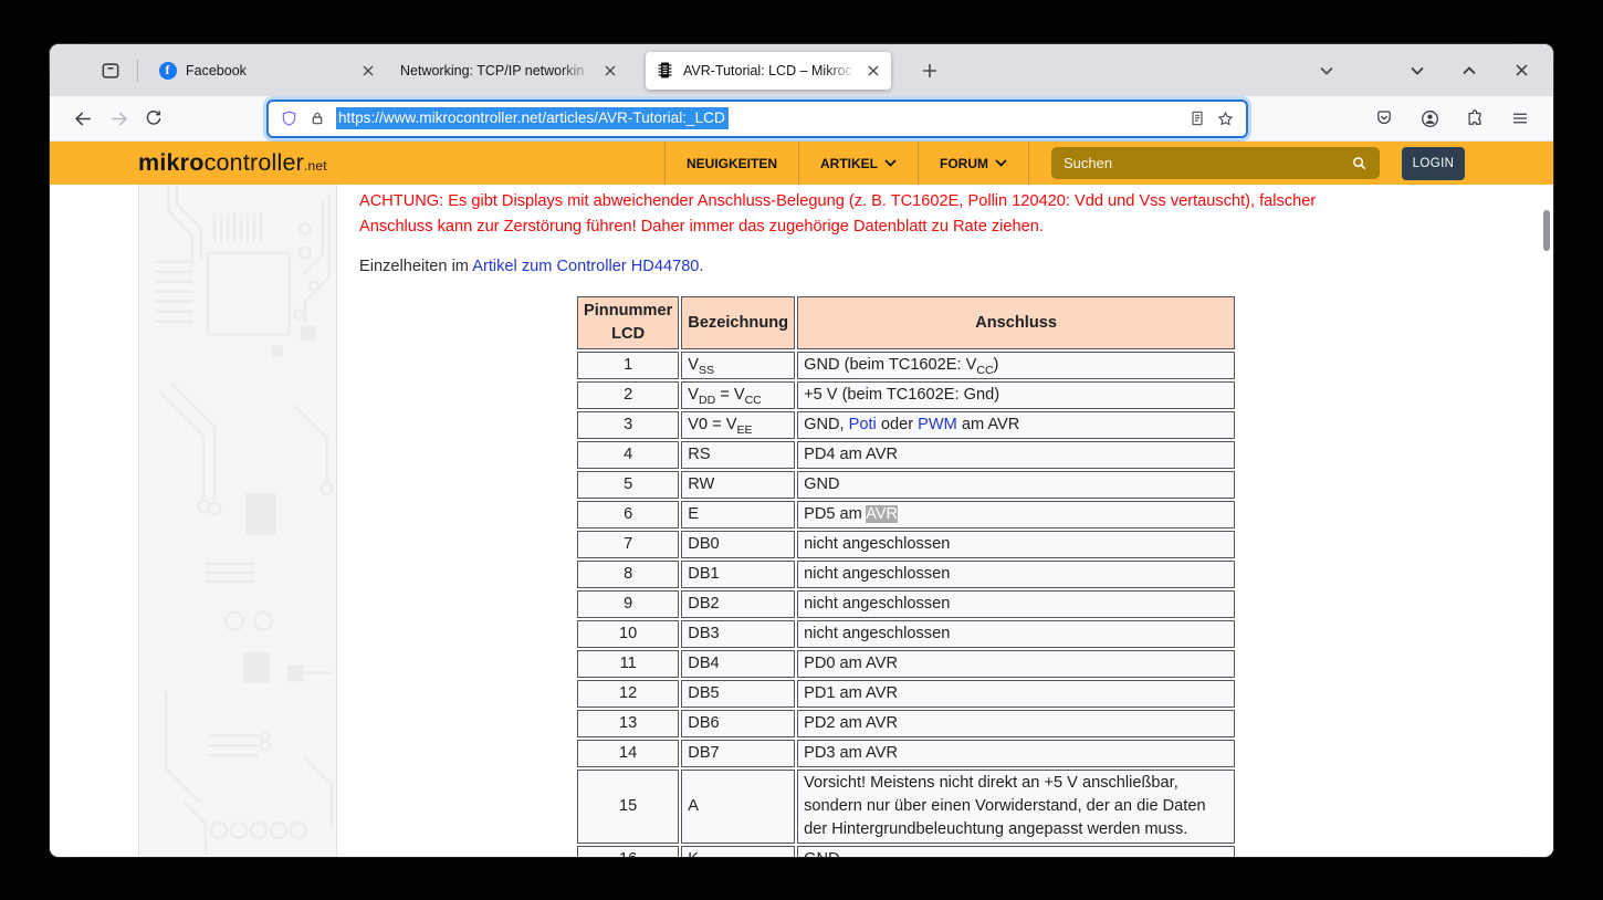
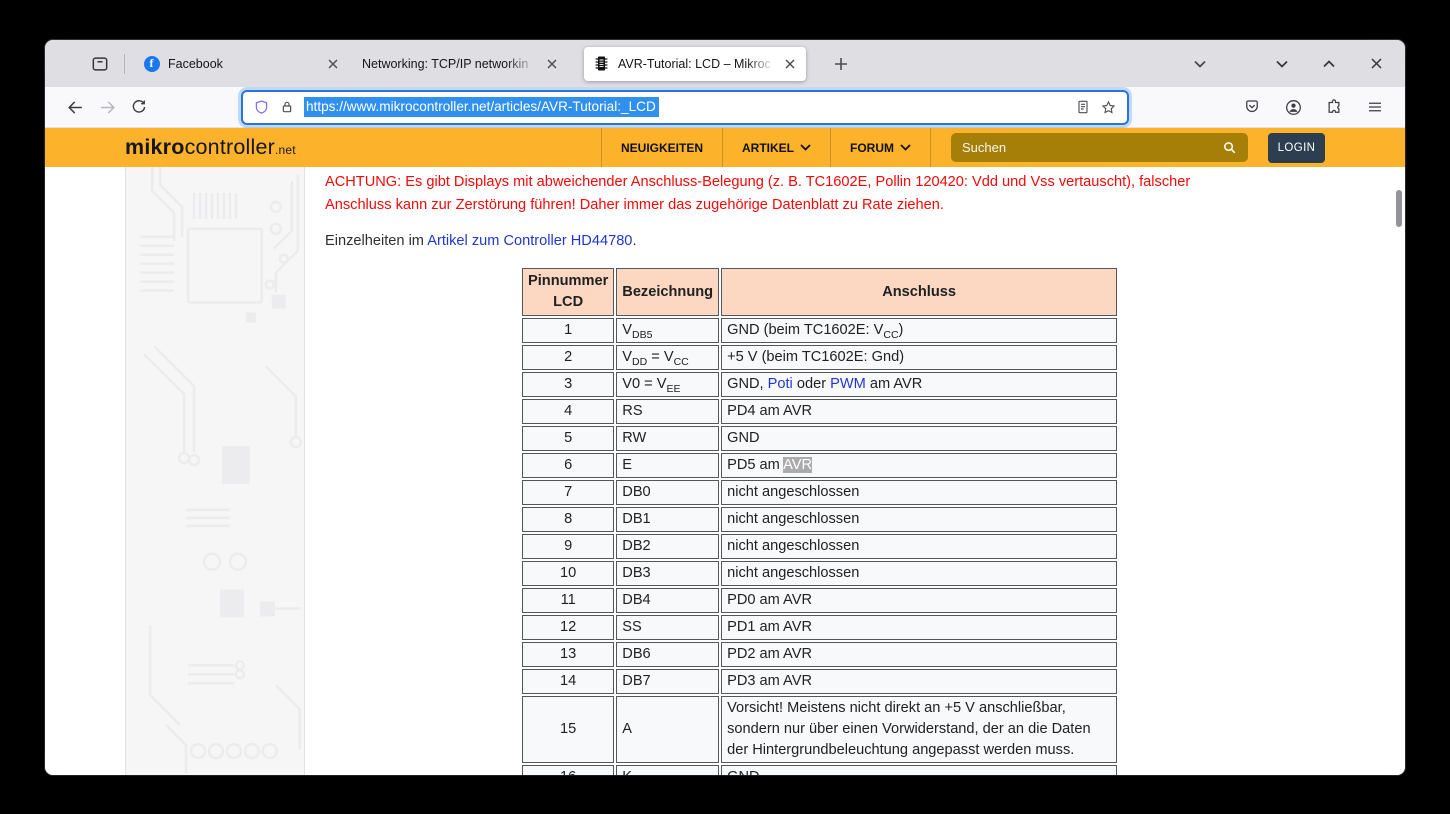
  f
  Facebook
  Networking: TCP/IP networkin
  AVR-Tutorial: LCD – Mikroc
  https://www.mikrocontroller.net/articles/AVR-Tutorial:_LCD
  mikrocontroller.net
  NEUIGKEITEN
  ARTIKEL
  FORUM
  Suchen
  LOGIN
  ACHTUNG: Es gibt Displays mit abweichender Anschluss-Belegung (z. B. TC1602E, Pollin 120420: Vdd und Vss vertauscht), falscher Anschluss kann zur Zerstörung führen! Daher immer das zugehörige Datenblatt zu Rate ziehen.
  Einzelheiten im Artikel zum Controller HD44780.
  PinnummerLCD	Bezeichnung	Anschluss
- 1	VSS	GND (beim TC1602E: VCC)
+ 1	VDB5	GND (beim TC1602E: VCC)
  2	VDD = VCC	+5 V (beim TC1602E: Gnd)
  3	V0 = VEE	GND, Poti oder PWM am AVR
  4	RS	PD4 am AVR
  5	RW	GND
  6	E	PD5 am AVR
  7	DB0	nicht angeschlossen
  8	DB1	nicht angeschlossen
  9	DB2	nicht angeschlossen
  10	DB3	nicht angeschlossen
  11	DB4	PD0 am AVR
- 12	DB5	PD1 am AVR
+ 12	SS	PD1 am AVR
  13	DB6	PD2 am AVR
  14	DB7	PD3 am AVR
  15	A	Vorsicht! Meistens nicht direkt an +5 V anschließbar, sondern nur über einen Vorwiderstand, der an die Daten der Hintergrundbeleuchtung angepasst werden muss.
